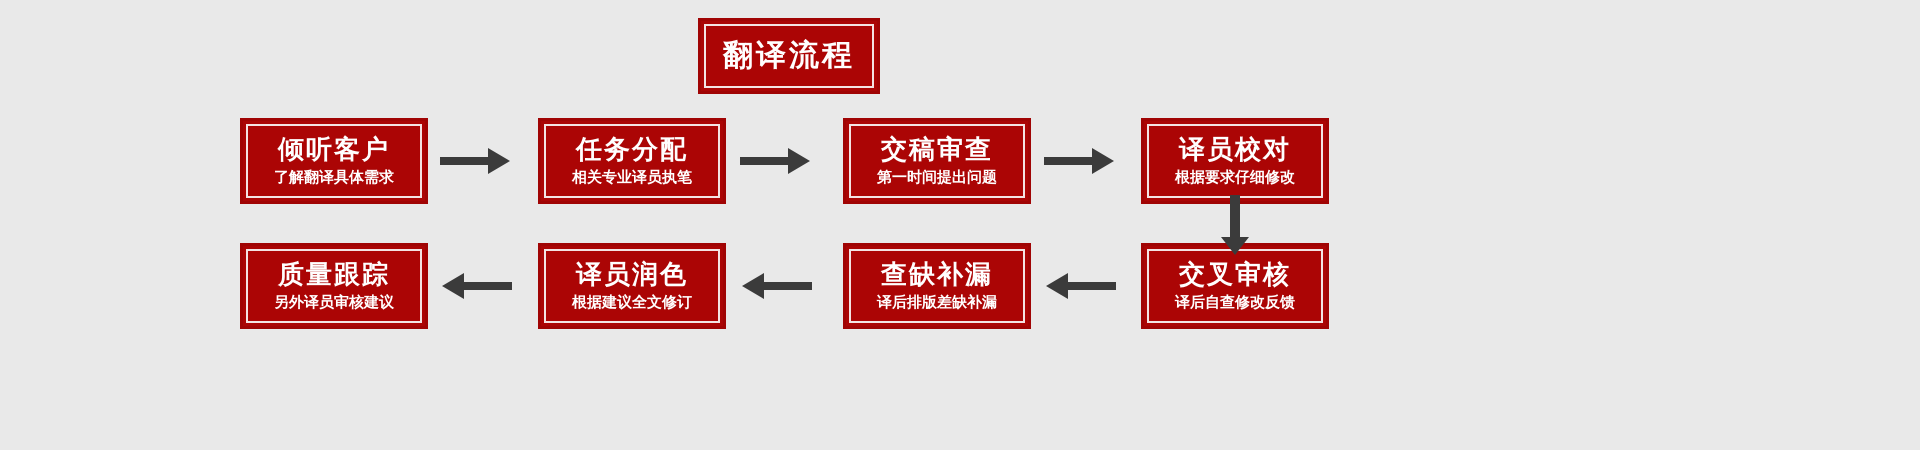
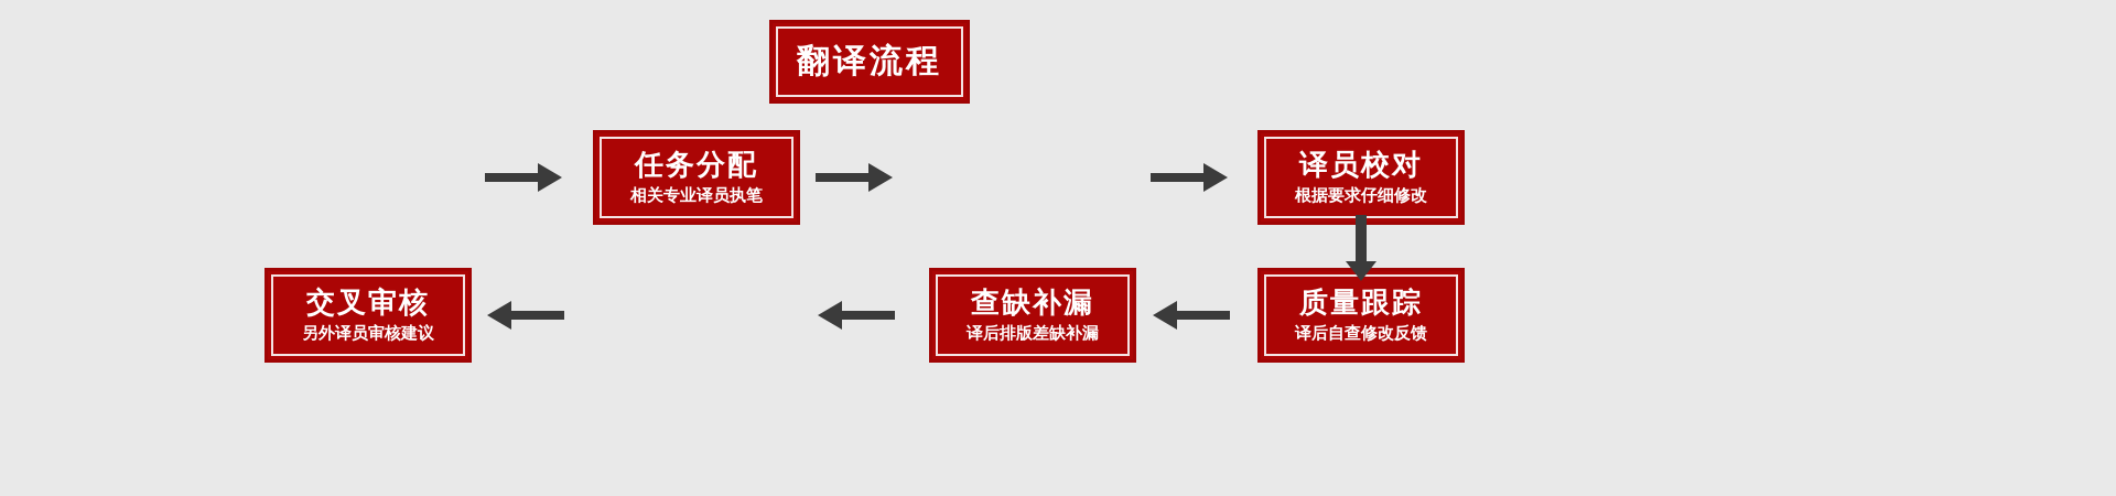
  翻译流程
- 倾听客户
- 了解翻译具体需求
  任务分配
  相关专业译员执笔
- 交稿审查
- 第一时间提出问题
  译员校对
  根据要求仔细修改
- 交叉审核
+ 质量跟踪
  译后自查修改反馈
  查缺补漏
  译后排版差缺补漏
- 译员润色
- 根据建议全文修订
- 质量跟踪
+ 交叉审核
  另外译员审核建议
